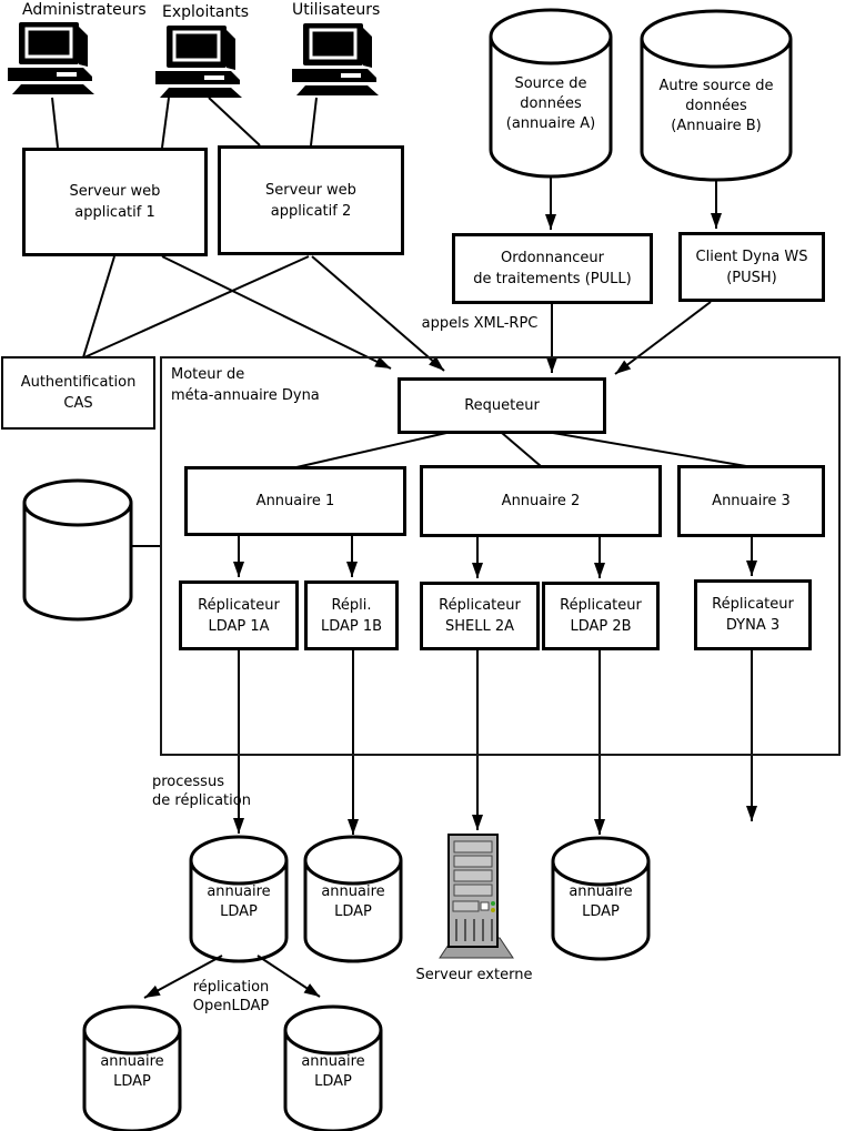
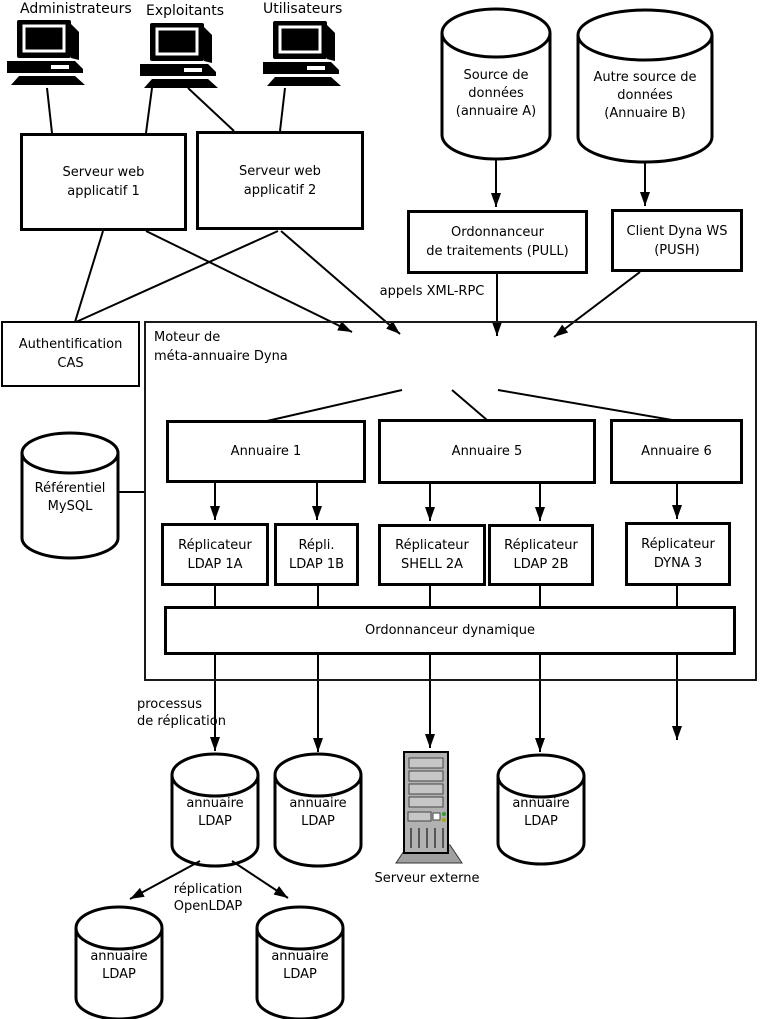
  Administrateurs
  Exploitants
  Utilisateurs
  appels XML-RPC
  processus
  de réplication
  réplication
  OpenLDAP
  Serveur externe
  Source de
  données
  (annuaire A)
  Autre source de
  données
  (Annuaire B)
+ Référentiel
+ MySQL
  annuaire
  LDAP
  annuaire
  LDAP
  annuaire
  LDAP
  annuaire
  LDAP
  annuaire
  LDAP
  Moteur de
  méta-annuaire Dyna
  Serveur web
  applicatif 1
  Serveur web
  applicatif 2
  Ordonnanceur
  de traitements (PULL)
  Client Dyna WS
  (PUSH)
  Authentification
  CAS
- Requeteur
  Annuaire 1
- Annuaire 2
+ Annuaire 5
- Annuaire 3
+ Annuaire 6
  Réplicateur
  LDAP 1A
  Répli.
  LDAP 1B
  Réplicateur
  SHELL 2A
  Réplicateur
  LDAP 2B
  Réplicateur
  DYNA 3
+ Ordonnanceur dynamique
